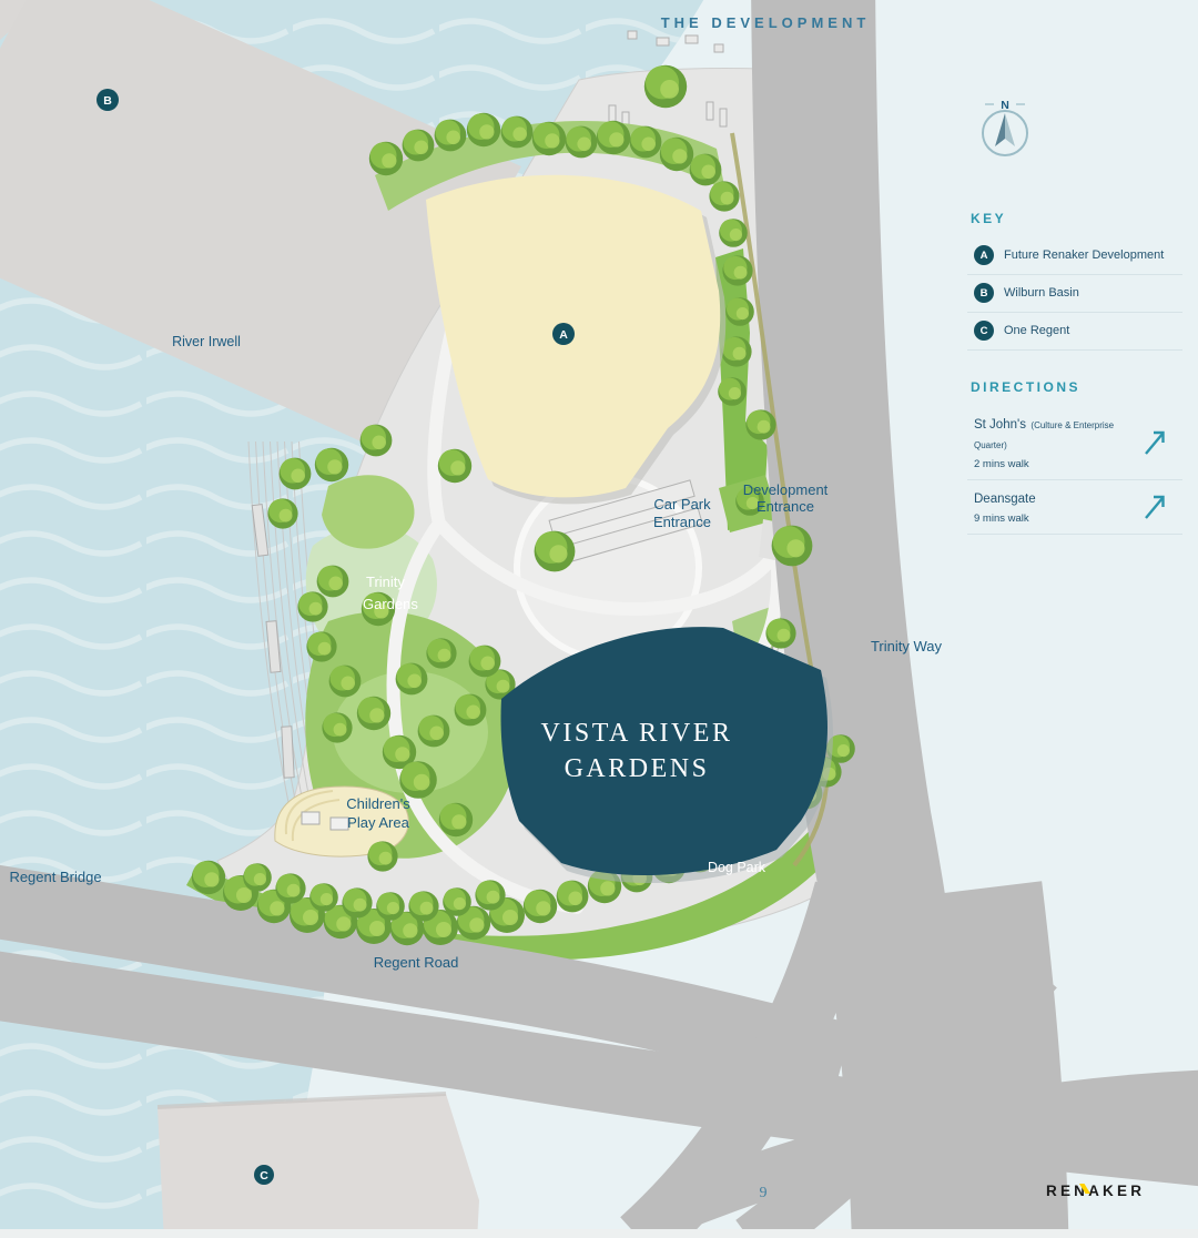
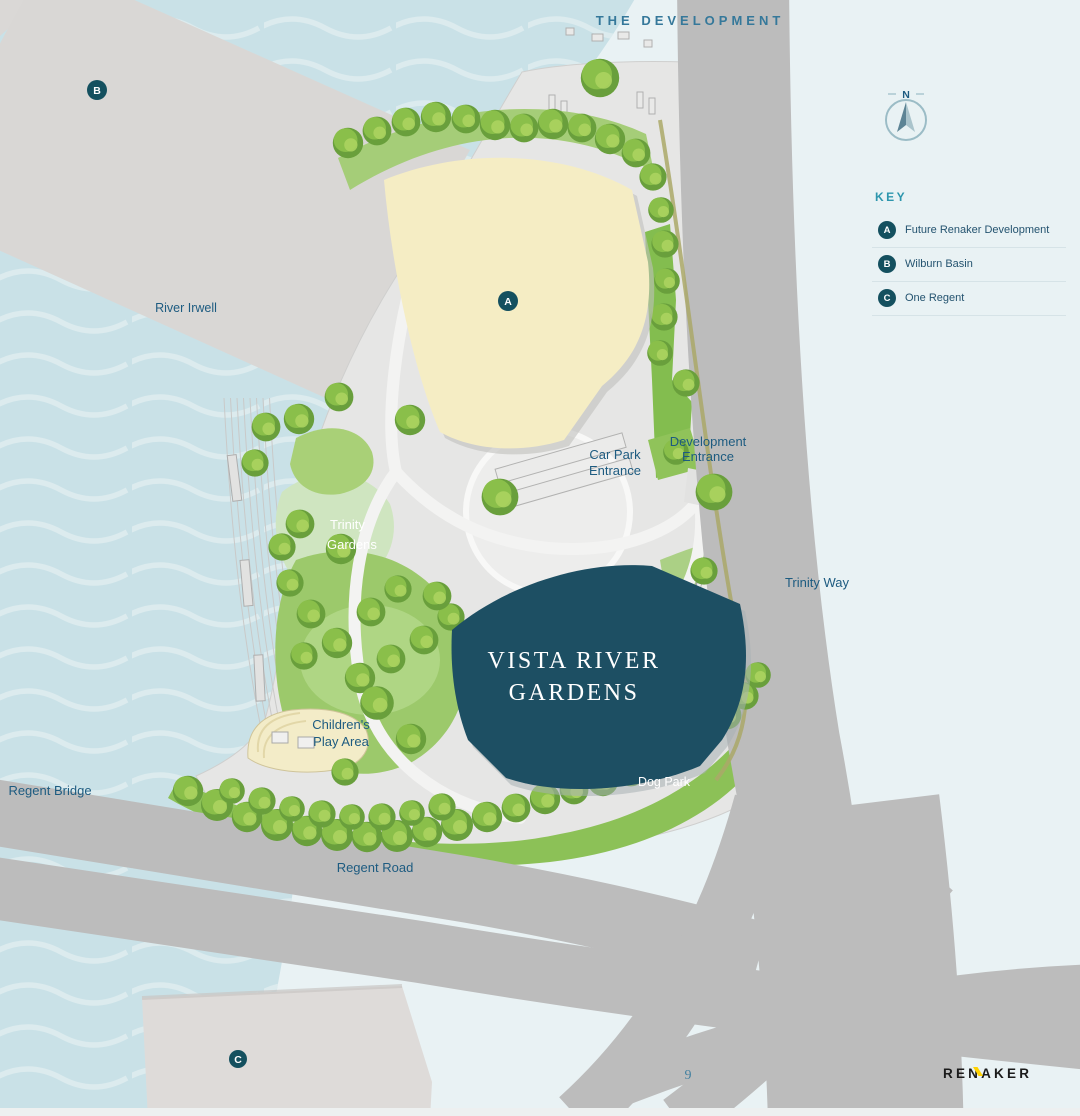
  River Irwell
  Trinity
  Gardens
  Car Park
  Entrance
  Development
  Entrance
  Trinity Way
  Children's
  Play Area
  Dog Park
  Regent Bridge
  Regent Road
  VISTA RIVER
  GARDENS
  A
  B
  C
  THE DEVELOPMENT
  N
  KEY
  A
  Future Renaker Development
  B
  Wilburn Basin
  C
  One Regent
- DIRECTIONS
- St John's (Culture & Enterprise Quarter)
- 2 mins walk
- Deansgate
- 9 mins walk
  9
  RENAKER
